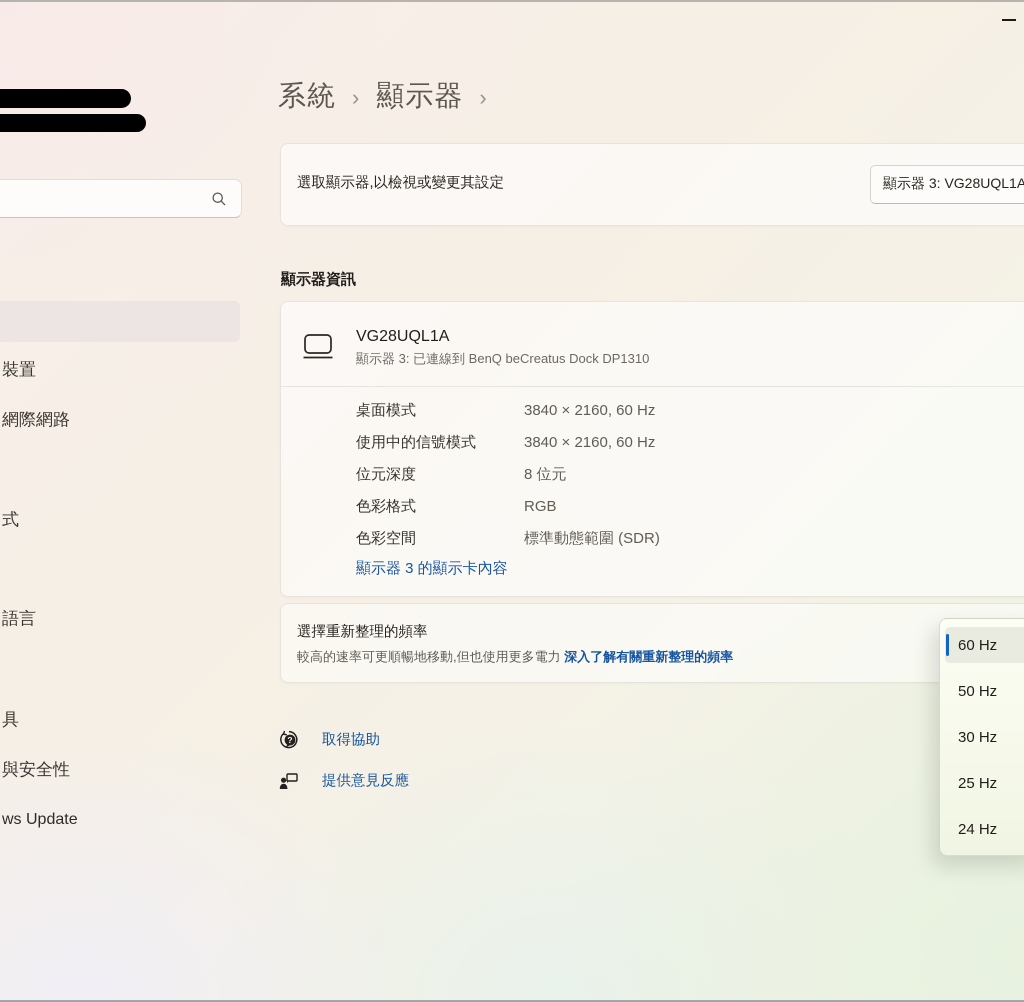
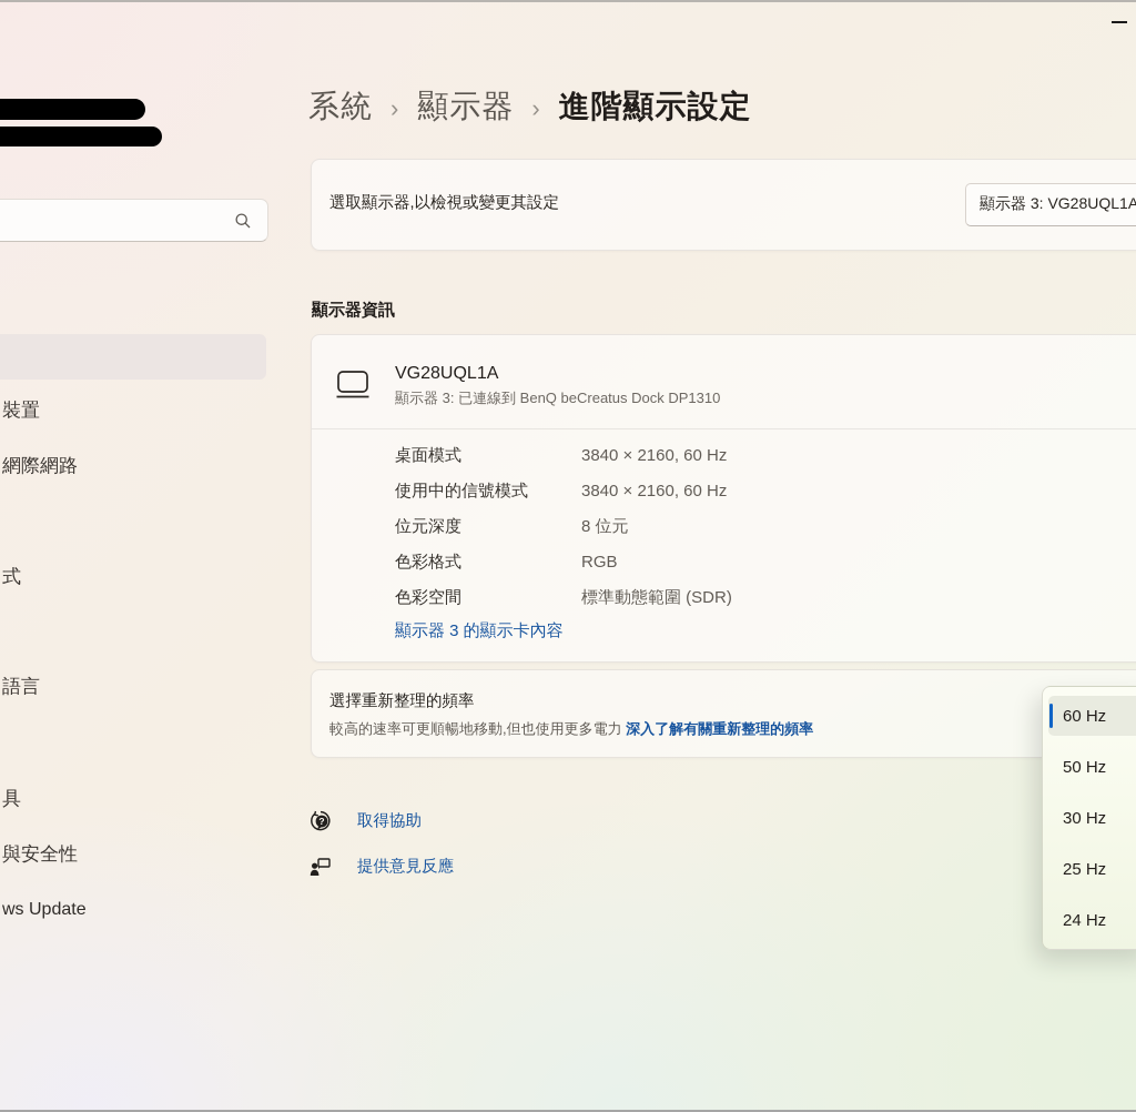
  裝置
  網際網路
  式
  語言
  具
  與安全性
  ws Update
  系統
  ›
  顯示器
  ›
+ 進階顯示設定
  選取顯示器,以檢視或變更其設定
  顯示器 3: VG28UQL1A
  顯示器資訊
  VG28UQL1A
  顯示器 3: 已連線到 BenQ beCreatus Dock DP1310
  桌面模式
  3840 × 2160, 60 Hz
  使用中的信號模式
  3840 × 2160, 60 Hz
  位元深度
  8 位元
  色彩格式
  RGB
  色彩空間
  標準動態範圍 (SDR)
  顯示器 3 的顯示卡內容
  選擇重新整理的頻率
  較高的速率可更順暢地移動,但也使用更多電力 深入了解有關重新整理的頻率
  60 Hz
  50 Hz
  30 Hz
  25 Hz
  24 Hz
  ?
  取得協助
  提供意見反應
